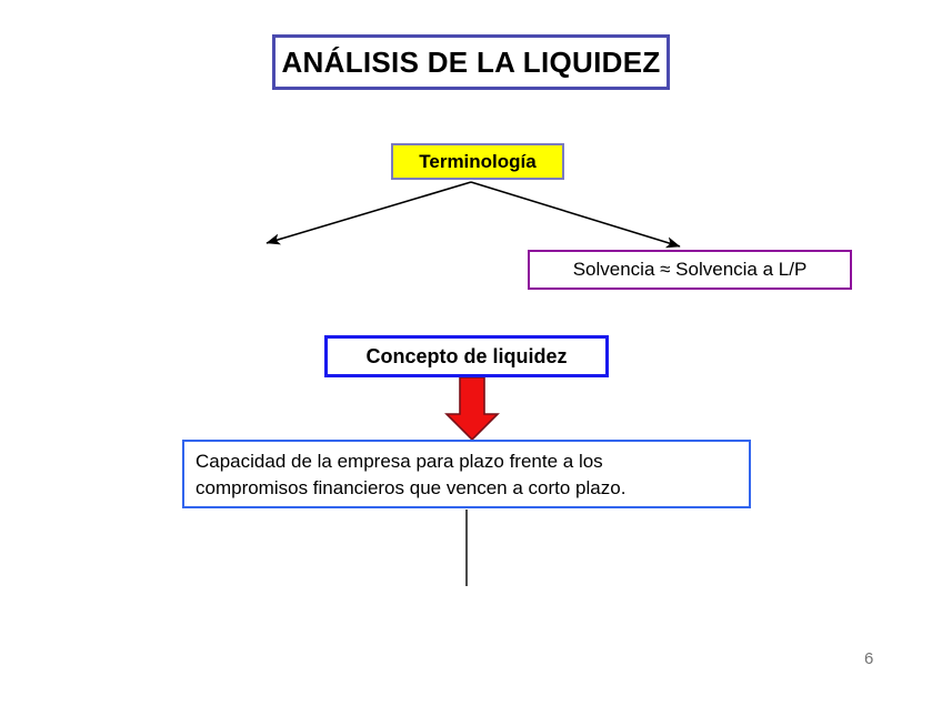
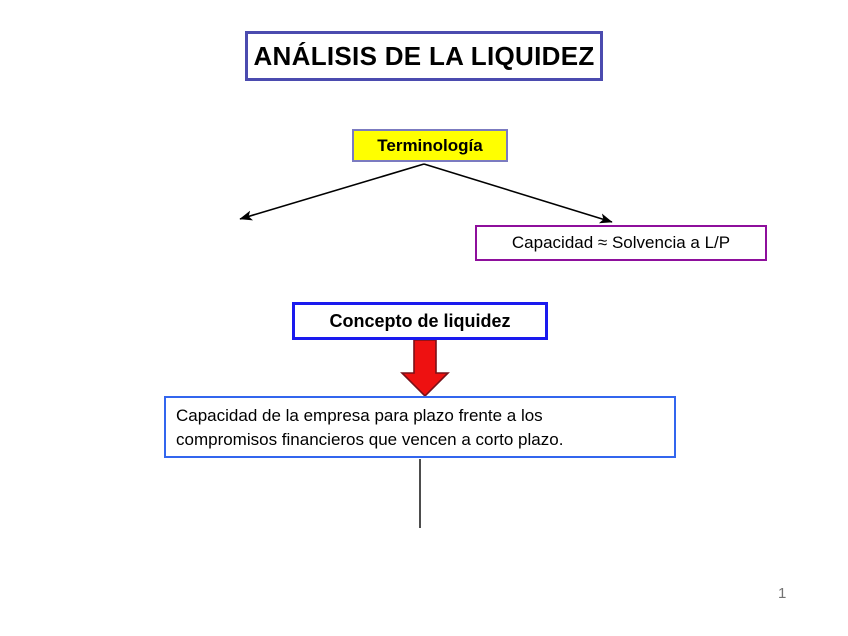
  ANÁLISIS DE LA LIQUIDEZ
  Terminología
- Solvencia ≈ Solvencia a L/P
+ Capacidad ≈ Solvencia a L/P
  Concepto de liquidez
  Capacidad de la empresa para plazo frente a los
  compromisos financieros que vencen a corto plazo.
- 6
+ 1
